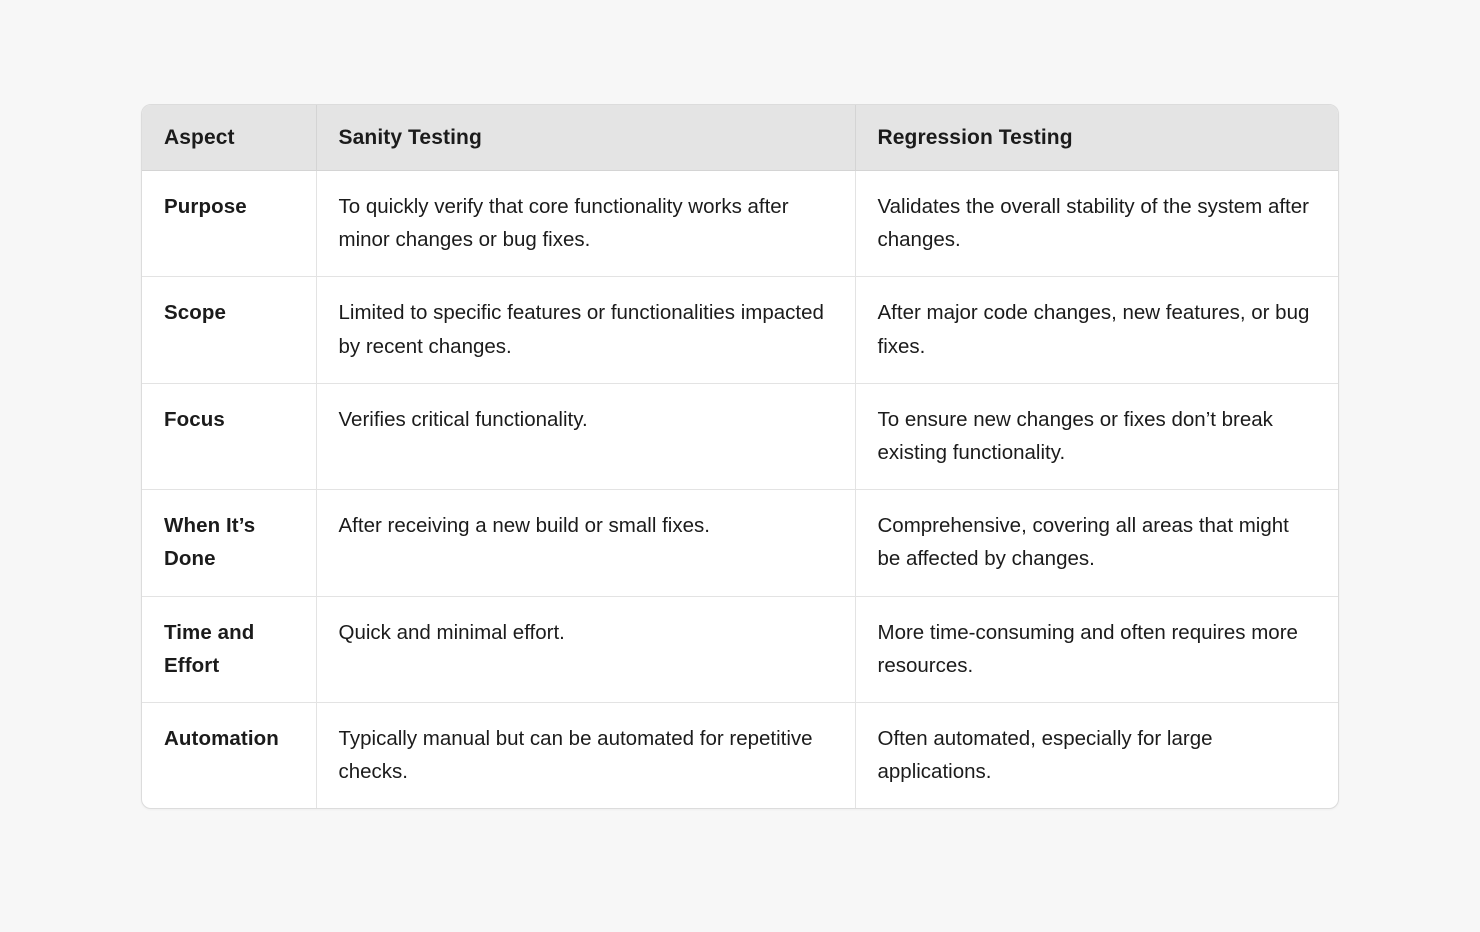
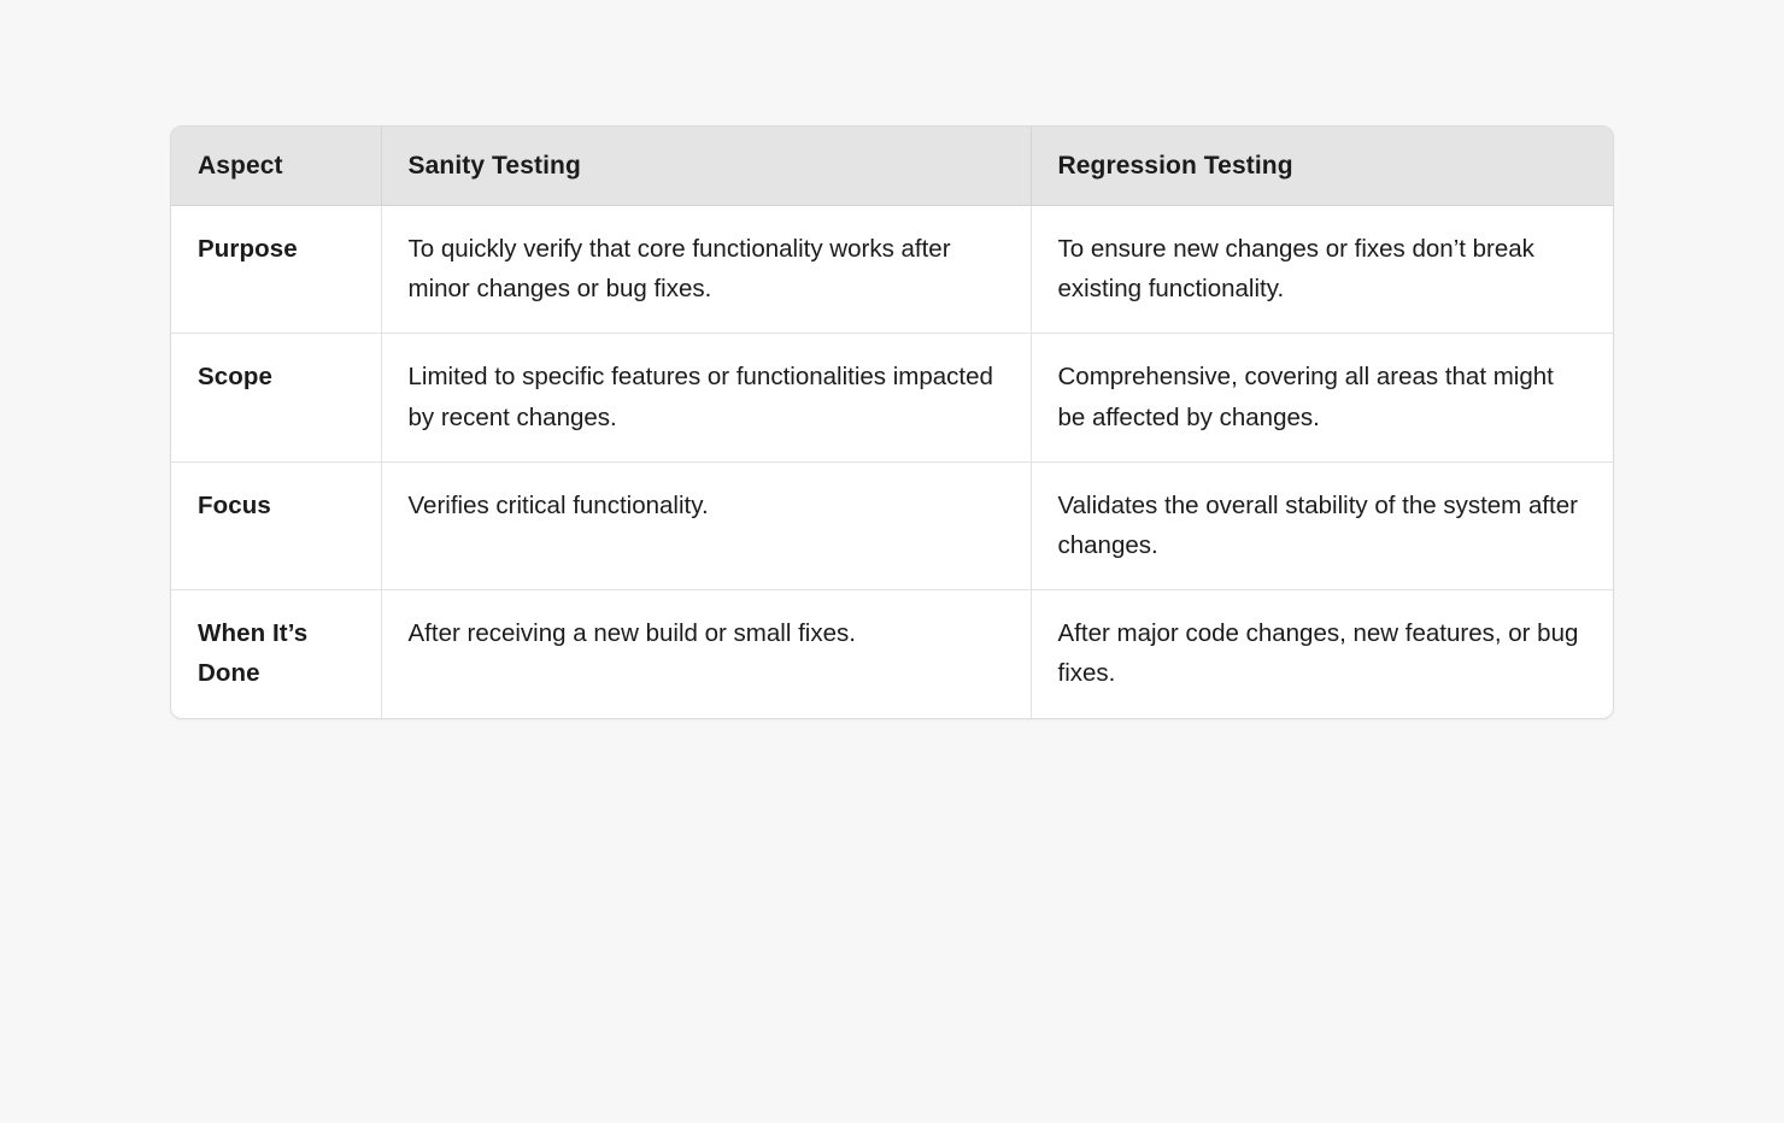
  Aspect	Sanity Testing	Regression Testing
- Purpose	To quickly verify that core functionality works after minor changes or bug fixes.	Validates the overall stability of the system after changes.
+ Purpose	To quickly verify that core functionality works after minor changes or bug fixes.	To ensure new changes or fixes don’t break existing functionality.
- Scope	Limited to specific features or functionalities impacted by recent changes.	After major code changes, new features, or bug fixes.
+ Scope	Limited to specific features or functionalities impacted by recent changes.	Comprehensive, covering all areas that might be affected by changes.
- Focus	Verifies critical functionality.	To ensure new changes or fixes don’t break existing functionality.
+ Focus	Verifies critical functionality.	Validates the overall stability of the system after changes.
- When It’s Done	After receiving a new build or small fixes.	Comprehensive, covering all areas that might be affected by changes.
+ When It’s Done	After receiving a new build or small fixes.	After major code changes, new features, or bug fixes.
- Time and Effort	Quick and minimal effort.	More time-consuming and often requires more resources.
- Automation	Typically manual but can be automated for repetitive checks.	Often automated, especially for large applications.
